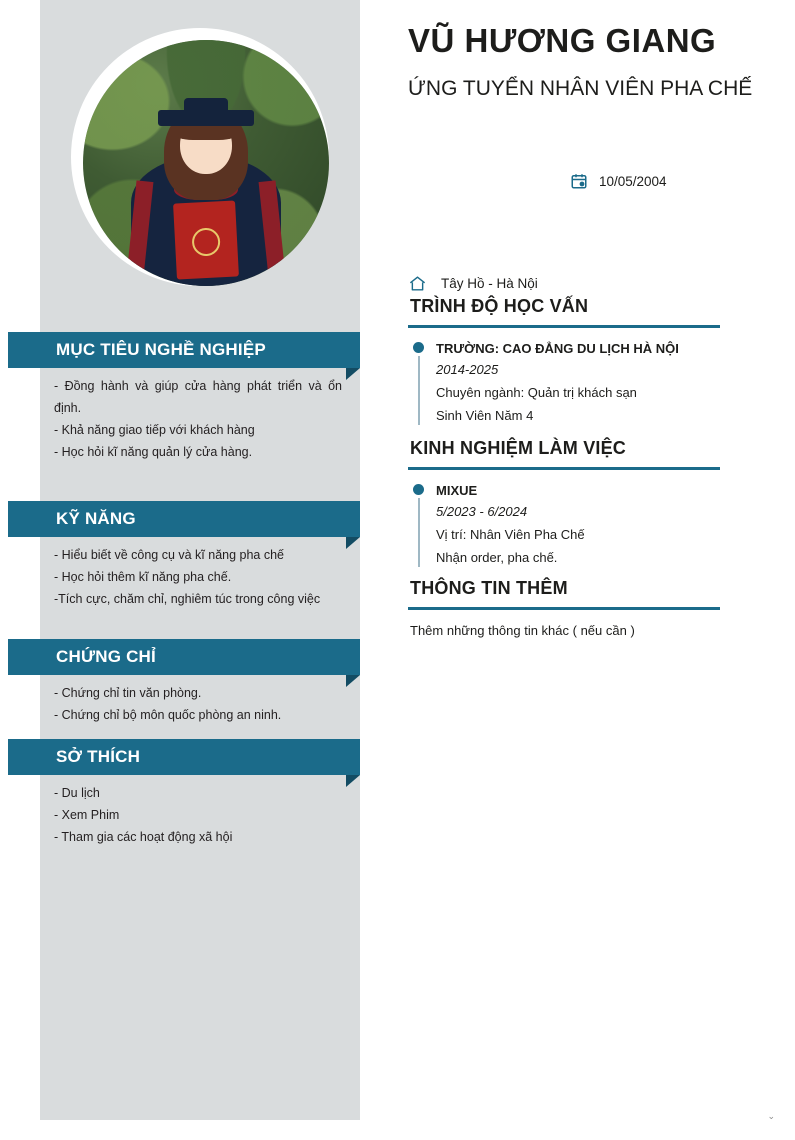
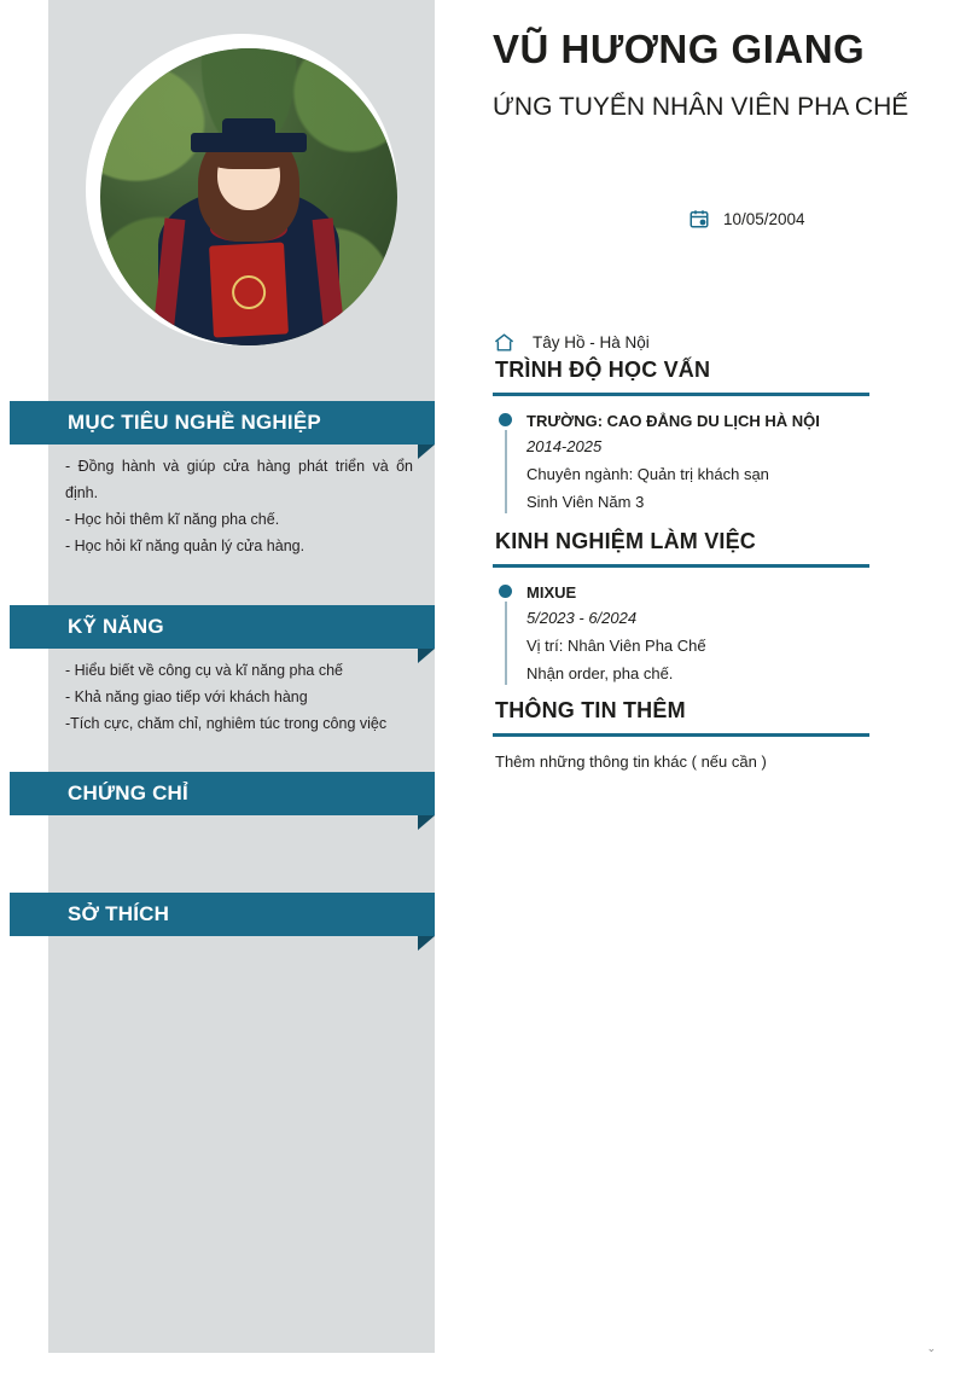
  MỤC TIÊU NGHỀ NGHIỆP
  - Đồng hành và giúp cửa hàng phát triển và ổn định.
- - Khả năng giao tiếp với khách hàng
+ - Học hỏi thêm kĩ năng pha chế.
  - Học hỏi kĩ năng quản lý cửa hàng.
  KỸ NĂNG
  - Hiểu biết về công cụ và kĩ năng pha chế
- - Học hỏi thêm kĩ năng pha chế.
+ - Khả năng giao tiếp với khách hàng
  -Tích cực, chăm chỉ, nghiêm túc trong công việc
  CHỨNG CHỈ
- - Chứng chỉ tin văn phòng.
- - Chứng chỉ bộ môn quốc phòng an ninh.
  SỞ THÍCH
- - Du lịch
- - Xem Phim
- - Tham gia các hoạt động xã hội
  VŨ HƯƠNG GIANG
  ỨNG TUYỂN NHÂN VIÊN PHA CHẾ
  10/05/2004
  Tây Hồ - Hà Nội
  TRÌNH ĐỘ HỌC VẤN
  TRƯỜNG: CAO ĐẲNG DU LỊCH HÀ NỘI
  2014-2025
  Chuyên ngành: Quản trị khách sạn
- Sinh Viên Năm 4
+ Sinh Viên Năm 3
  KINH NGHIỆM LÀM VIỆC
  MIXUE
  5/2023 - 6/2024
  Vị trí: Nhân Viên Pha Chế
  Nhận order, pha chế.
  THÔNG TIN THÊM
  Thêm những thông tin khác ( nếu cần )
  ⌄
